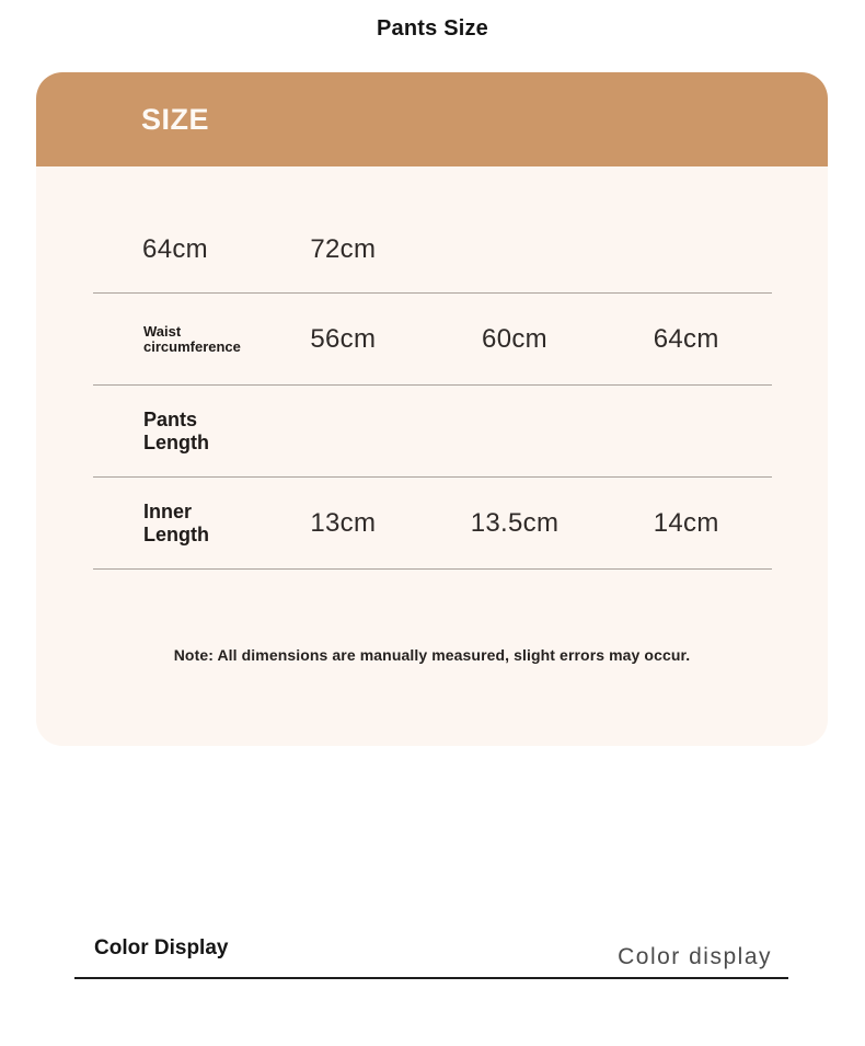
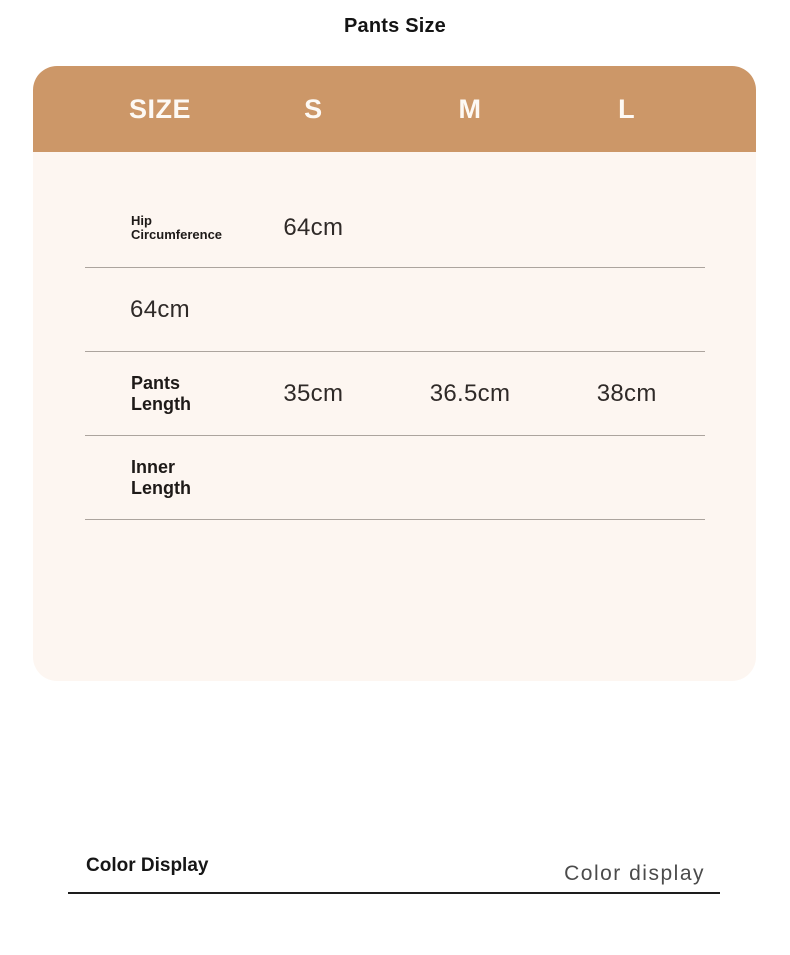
  Pants Size
  SIZE
+ S
+ M
+ L
+ Hip
+ Circumference
  64cm
- 72cm
- Waist
- circumference
- 56cm
- 60cm
  64cm
  Pants
  Length
+ 35cm
+ 36.5cm
+ 38cm
  Inner
  Length
- 13cm
- 13.5cm
- 14cm
- Note: All dimensions are manually measured, slight errors may occur.
  Color Display
  Color display
